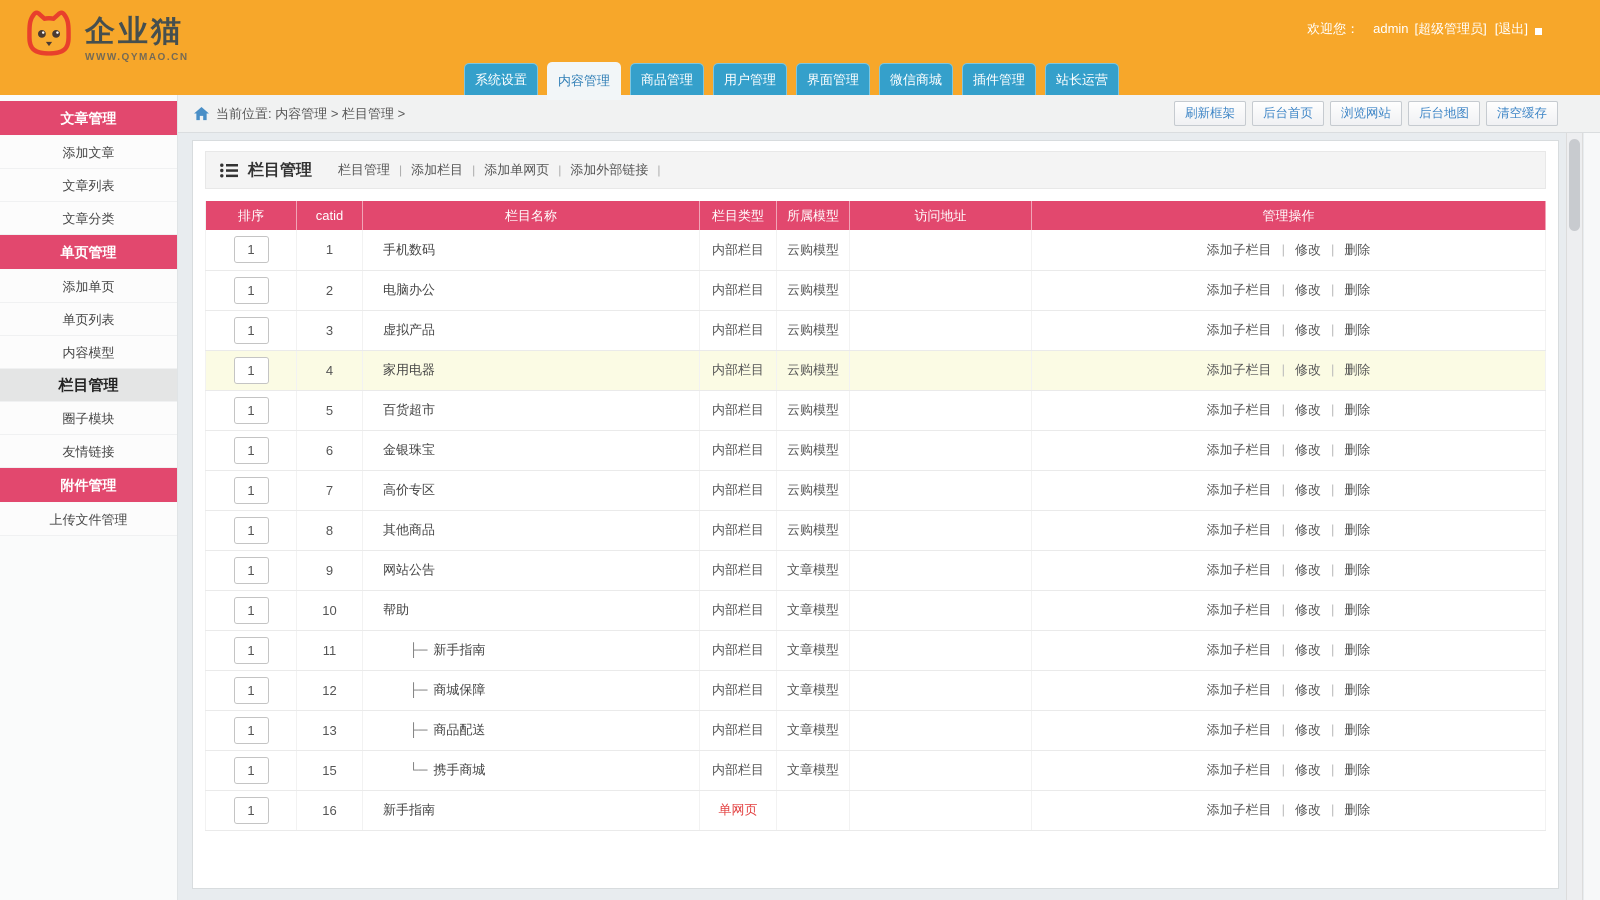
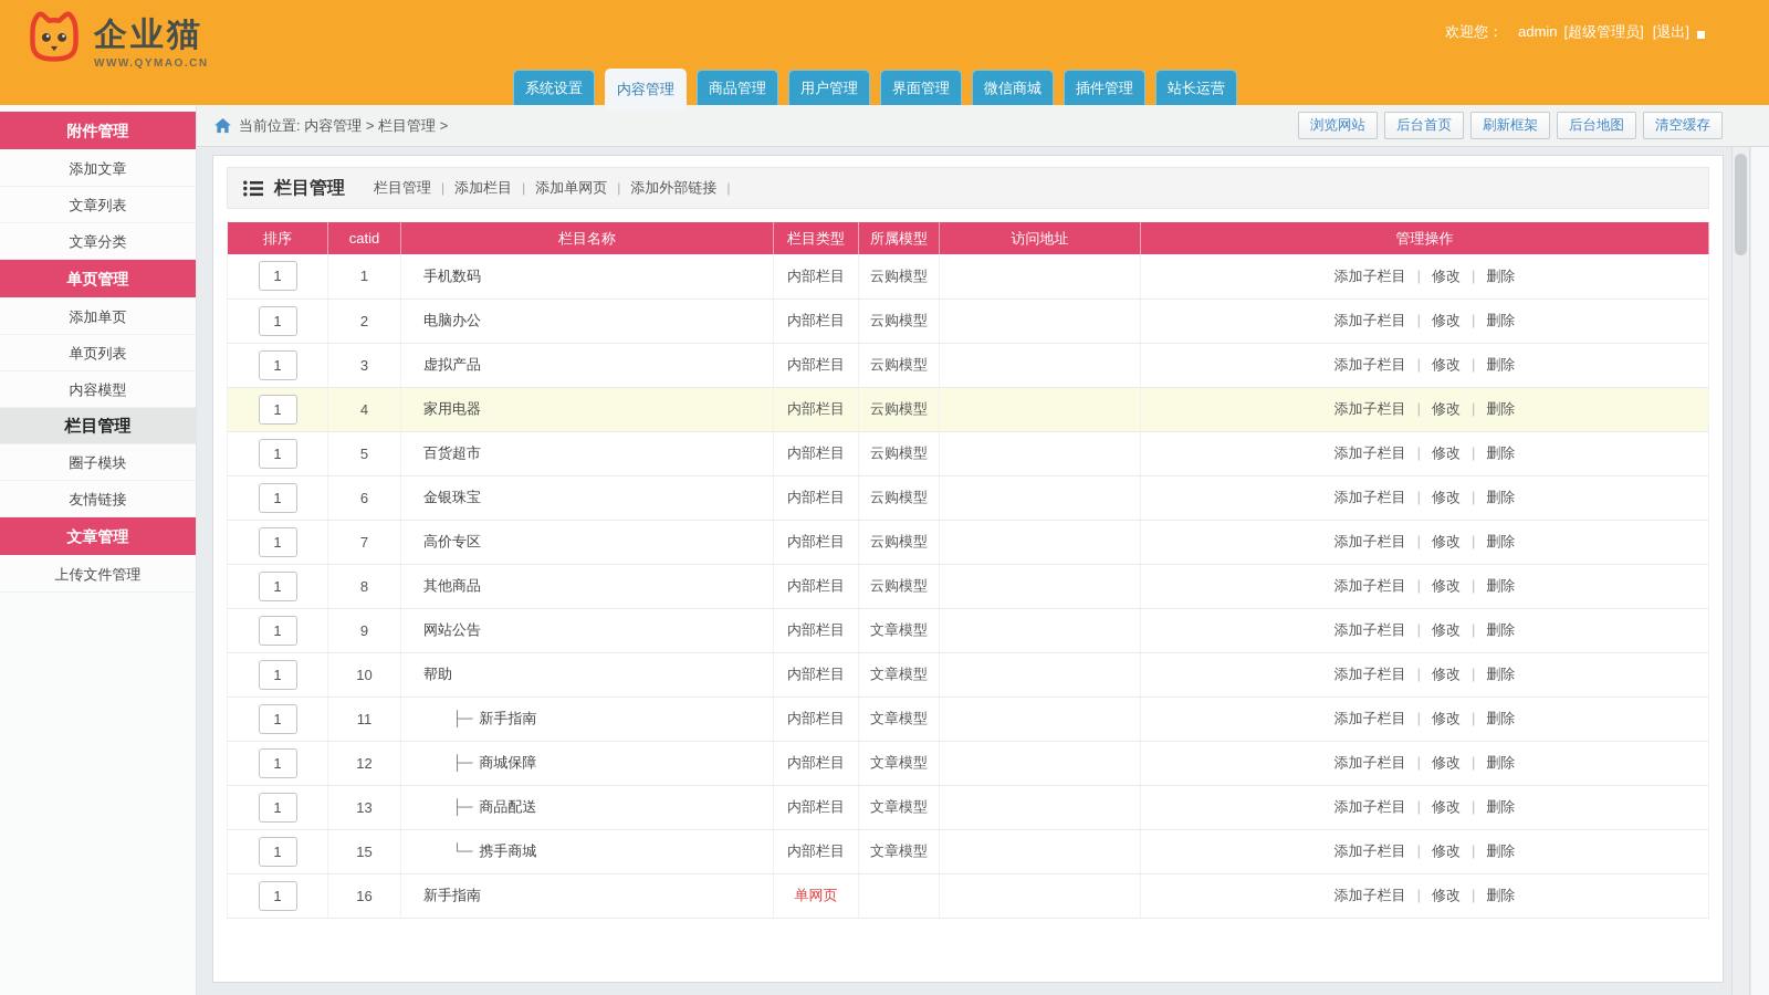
  企业猫
  WWW.QYMAO.CN
  欢迎您： admin [超级管理员] [退出]
  系统设置
  内容管理
  商品管理
  用户管理
  界面管理
  微信商城
  插件管理
  站长运营
- 文章管理
+ 附件管理
  添加文章
  文章列表
  文章分类
  单页管理
  添加单页
  单页列表
  内容模型
  栏目管理
  圈子模块
  友情链接
- 附件管理
+ 文章管理
  上传文件管理
  当前位置: 内容管理 > 栏目管理 >
- 刷新框架
+ 浏览网站
  后台首页
- 浏览网站
+ 刷新框架
  后台地图
  清空缓存
  栏目管理
  栏目管理 | 添加栏目 | 添加单网页 | 添加外部链接 |
  排序	catid	栏目名称	栏目类型	所属模型	访问地址	管理操作
  1	1	手机数码	内部栏目	云购模型		添加子栏目 | 修改 | 删除
  1	2	电脑办公	内部栏目	云购模型		添加子栏目 | 修改 | 删除
  1	3	虚拟产品	内部栏目	云购模型		添加子栏目 | 修改 | 删除
  1	4	家用电器	内部栏目	云购模型		添加子栏目 | 修改 | 删除
  1	5	百货超市	内部栏目	云购模型		添加子栏目 | 修改 | 删除
  1	6	金银珠宝	内部栏目	云购模型		添加子栏目 | 修改 | 删除
  1	7	高价专区	内部栏目	云购模型		添加子栏目 | 修改 | 删除
  1	8	其他商品	内部栏目	云购模型		添加子栏目 | 修改 | 删除
  1	9	网站公告	内部栏目	文章模型		添加子栏目 | 修改 | 删除
  1	10	帮助	内部栏目	文章模型		添加子栏目 | 修改 | 删除
  1	11	├─ 新手指南	内部栏目	文章模型		添加子栏目 | 修改 | 删除
  1	12	├─ 商城保障	内部栏目	文章模型		添加子栏目 | 修改 | 删除
  1	13	├─ 商品配送	内部栏目	文章模型		添加子栏目 | 修改 | 删除
  1	15	└─ 携手商城	内部栏目	文章模型		添加子栏目 | 修改 | 删除
  1	16	新手指南	单网页			添加子栏目 | 修改 | 删除
